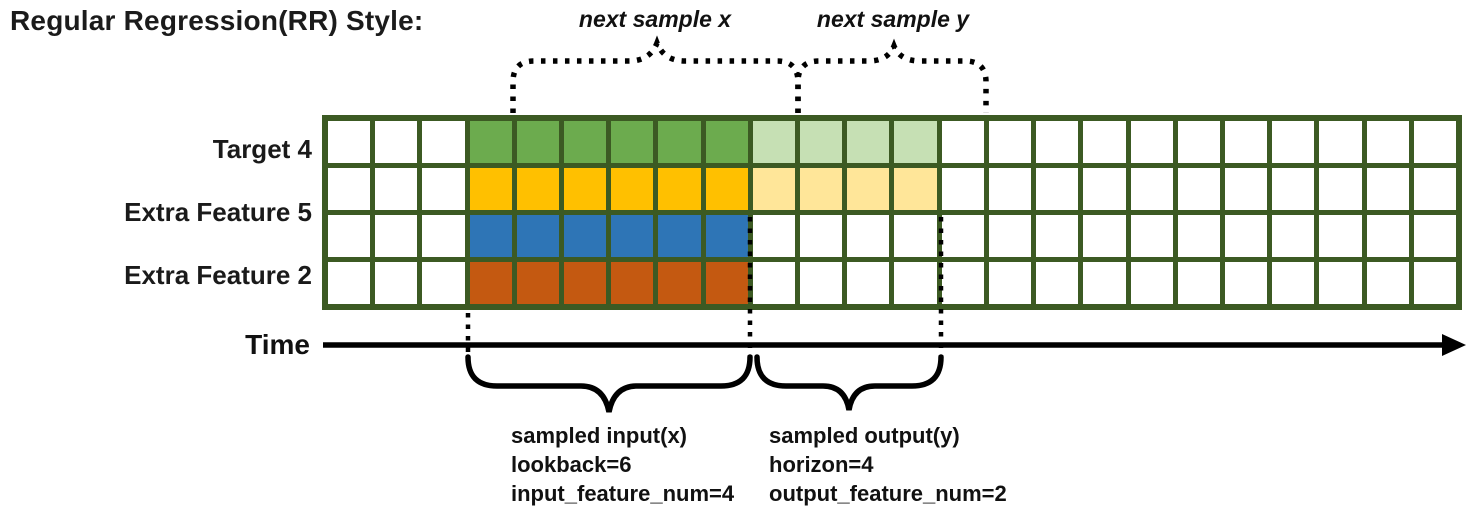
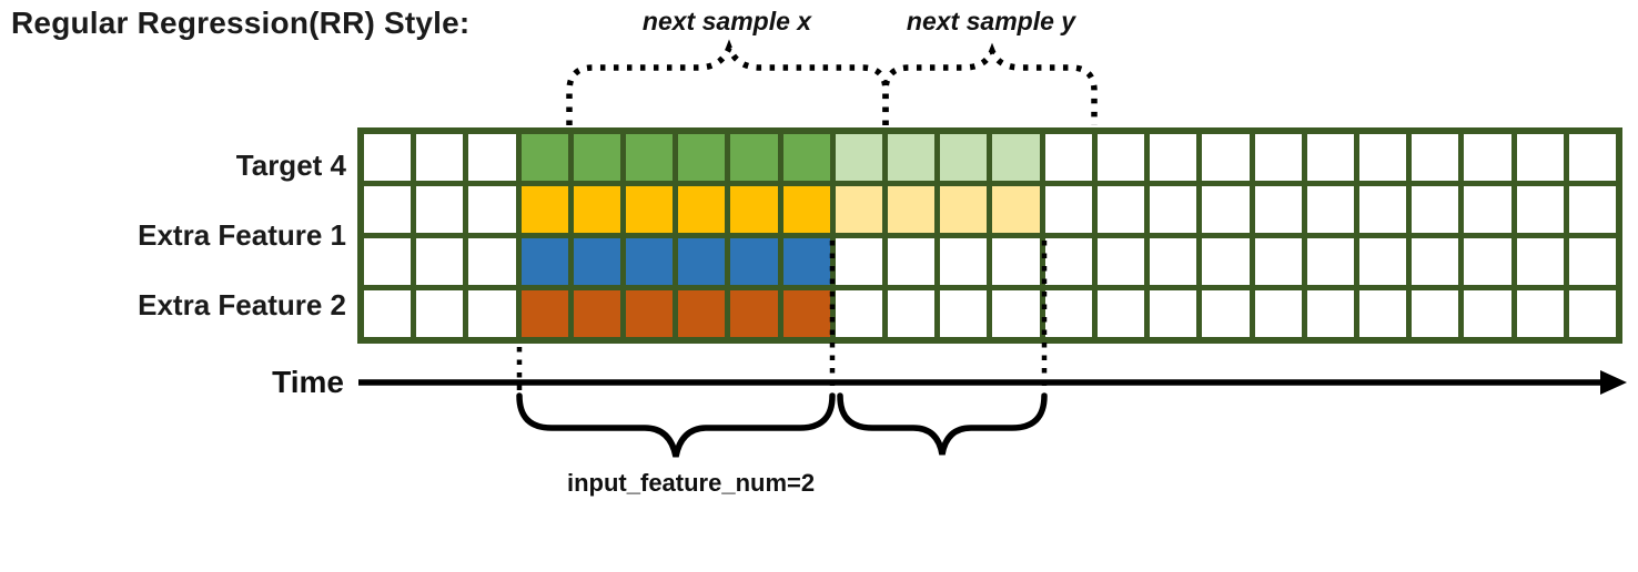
  Regular Regression(RR) Style:
  next sample x
  next sample y
  Target 4
- Extra Feature 5
+ Extra Feature 1
  Extra Feature 2
  Time
- sampled input(x)
- lookback=6
- input_feature_num=4
+ input_feature_num=2
- sampled output(y)
- horizon=4
- output_feature_num=2
